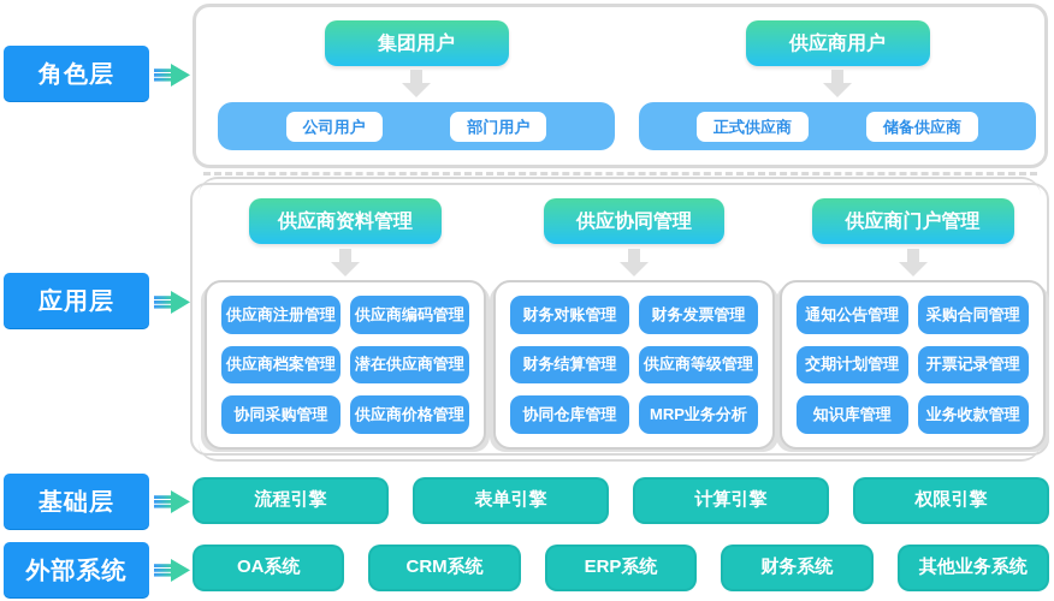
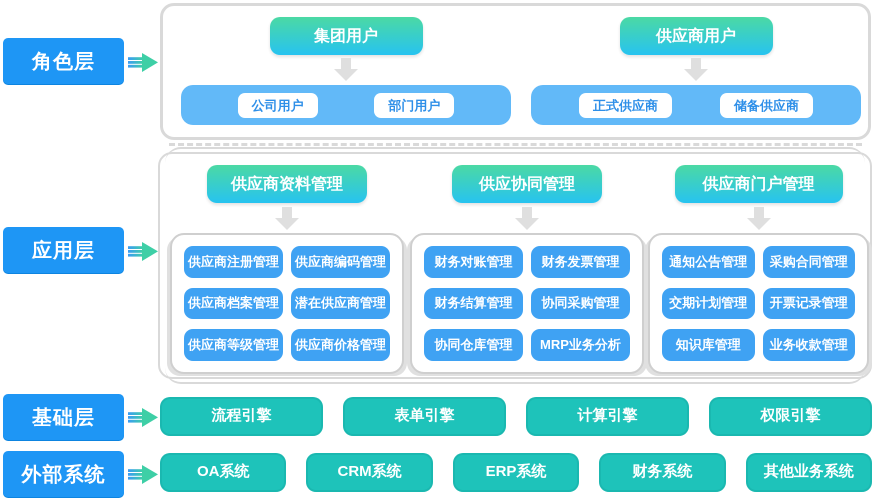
  角色层
  应用层
  基础层
  外部系统
  集团用户
  公司用户
  部门用户
  供应商用户
  正式供应商
  储备供应商
  供应商资料管理
  供应商注册管理
  供应商编码管理
  供应商档案管理
  潜在供应商管理
- 协同采购管理
+ 供应商等级管理
  供应商价格管理
  供应协同管理
  财务对账管理
  财务发票管理
  财务结算管理
- 供应商等级管理
+ 协同采购管理
  协同仓库管理
  MRP业务分析
  供应商门户管理
  通知公告管理
  采购合同管理
  交期计划管理
  开票记录管理
  知识库管理
  业务收款管理
  流程引擎
  表单引擎
  计算引擎
  权限引擎
  OA系统
  CRM系统
  ERP系统
  财务系统
  其他业务系统
